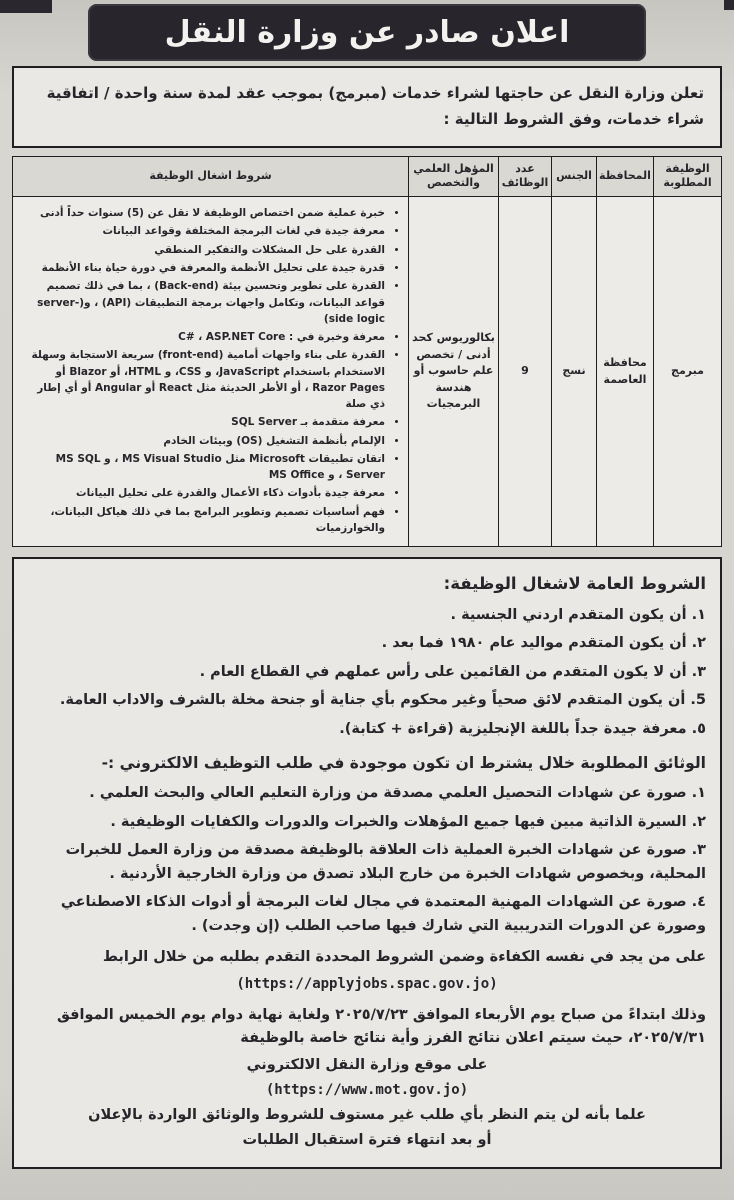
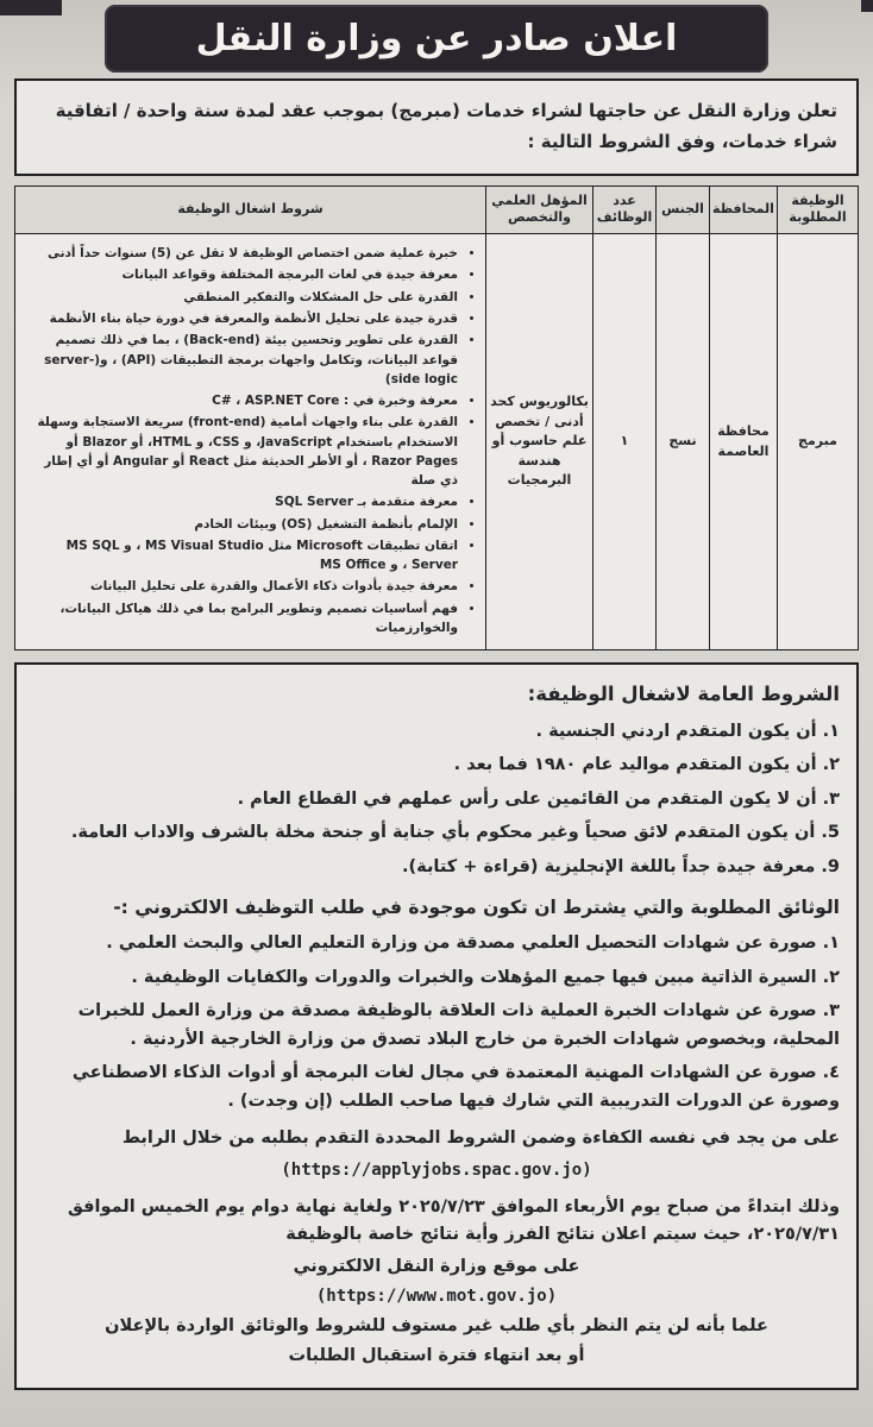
  اعلان صادر عن وزارة النقل
  تعلن وزارة النقل عن حاجتها لشراء خدمات (مبرمج) بموجب عقد لمدة سنة واحدة / اتفاقية شراء خدمات، وفق الشروط التالية :
  الوظيفة المطلوبة	المحافظة	الجنس	عدد الوظائف	المؤهل العلمي والتخصص	شروط اشغال الوظيفة
- مبرمج	محافظة العاصمة	نسج	9	بكالوريوس كحد أدنى / تخصص علم حاسوب أو هندسة البرمجيات	خبرة عملية ضمن اختصاص الوظيفة لا تقل عن (5) سنوات حداً أدنىمعرفة جيدة في لغات البرمجة المختلفة وقواعد البياناتالقدرة على حل المشكلات والتفكير المنطقيقدرة جيدة على تحليل الأنظمة والمعرفة في دورة حياة بناء الأنظمةالقدرة على تطوير وتحسين بيئة (Back-end) ، بما في ذلك تصميم قواعد البيانات، وتكامل واجهات برمجة التطبيقات (API) ، و(server-side logic)معرفة وخبرة في : C# ، ASP.NET Coreالقدرة على بناء واجهات أمامية (front-end) سريعة الاستجابة وسهلة الاستخدام باستخدام JavaScript، و CSS، و HTML، أو Blazor أو Razor Pages ، أو الأطر الحديثة مثل React أو Angular أو أي إطار ذي صلةمعرفة متقدمة بـ SQL Serverالإلمام بأنظمة التشغيل (OS) وبيئات الخادماتقان تطبيقات Microsoft مثل MS Visual Studio ، و MS SQL Server ، و MS Officeمعرفة جيدة بأدوات ذكاء الأعمال والقدرة على تحليل البياناتفهم أساسيات تصميم وتطوير البرامج بما في ذلك هياكل البيانات، والخوارزميات
+ مبرمج	محافظة العاصمة	نسج	١	بكالوريوس كحد أدنى / تخصص علم حاسوب أو هندسة البرمجيات	خبرة عملية ضمن اختصاص الوظيفة لا تقل عن (5) سنوات حداً أدنىمعرفة جيدة في لغات البرمجة المختلفة وقواعد البياناتالقدرة على حل المشكلات والتفكير المنطقيقدرة جيدة على تحليل الأنظمة والمعرفة في دورة حياة بناء الأنظمةالقدرة على تطوير وتحسين بيئة (Back-end) ، بما في ذلك تصميم قواعد البيانات، وتكامل واجهات برمجة التطبيقات (API) ، و(server-side logic)معرفة وخبرة في : C# ، ASP.NET Coreالقدرة على بناء واجهات أمامية (front-end) سريعة الاستجابة وسهلة الاستخدام باستخدام JavaScript، و CSS، و HTML، أو Blazor أو Razor Pages ، أو الأطر الحديثة مثل React أو Angular أو أي إطار ذي صلةمعرفة متقدمة بـ SQL Serverالإلمام بأنظمة التشغيل (OS) وبيئات الخادماتقان تطبيقات Microsoft مثل MS Visual Studio ، و MS SQL Server ، و MS Officeمعرفة جيدة بأدوات ذكاء الأعمال والقدرة على تحليل البياناتفهم أساسيات تصميم وتطوير البرامج بما في ذلك هياكل البيانات، والخوارزميات
  الشروط العامة لاشغال الوظيفة:
  ١. أن يكون المتقدم اردني الجنسية .
  ٢. أن يكون المتقدم مواليد عام ١٩٨٠ فما بعد .
  ٣. أن لا يكون المتقدم من القائمين على رأس عملهم في القطاع العام .
  5. أن يكون المتقدم لائق صحياً وغير محكوم بأي جناية أو جنحة مخلة بالشرف والاداب العامة.
- ٥. معرفة جيدة جداً باللغة الإنجليزية (قراءة + كتابة).
+ 9. معرفة جيدة جداً باللغة الإنجليزية (قراءة + كتابة).
- الوثائق المطلوبة خلال يشترط ان تكون موجودة في طلب التوظيف الالكتروني :-
+ الوثائق المطلوبة والتي يشترط ان تكون موجودة في طلب التوظيف الالكتروني :-
  ١. صورة عن شهادات التحصيل العلمي مصدقة من وزارة التعليم العالي والبحث العلمي .
  ٢. السيرة الذاتية مبين فيها جميع المؤهلات والخبرات والدورات والكفايات الوظيفية .
  ٣. صورة عن شهادات الخبرة العملية ذات العلاقة بالوظيفة مصدقة من وزارة العمل للخبرات المحلية، وبخصوص شهادات الخبرة من خارج البلاد تصدق من وزارة الخارجية الأردنية .
  ٤. صورة عن الشهادات المهنية المعتمدة في مجال لغات البرمجة أو أدوات الذكاء الاصطناعي وصورة عن الدورات التدريبية التي شارك فيها صاحب الطلب (إن وجدت) .
  على من يجد في نفسه الكفاءة وضمن الشروط المحددة التقدم بطلبه من خلال الرابط
  (https://applyjobs.spac.gov.jo)
  وذلك ابتداءً من صباح يوم الأربعاء الموافق ٢٠٢٥/٧/٢٣ ولغاية نهاية دوام يوم الخميس الموافق ٢٠٢٥/٧/٣١، حيث سيتم اعلان نتائج الفرز وأية نتائج خاصة بالوظيفة
  على موقع وزارة النقل الالكتروني
  (https://www.mot.gov.jo)
  علما بأنه لن يتم النظر بأي طلب غير مستوف للشروط والوثائق الواردة بالإعلان
  أو بعد انتهاء فترة استقبال الطلبات
